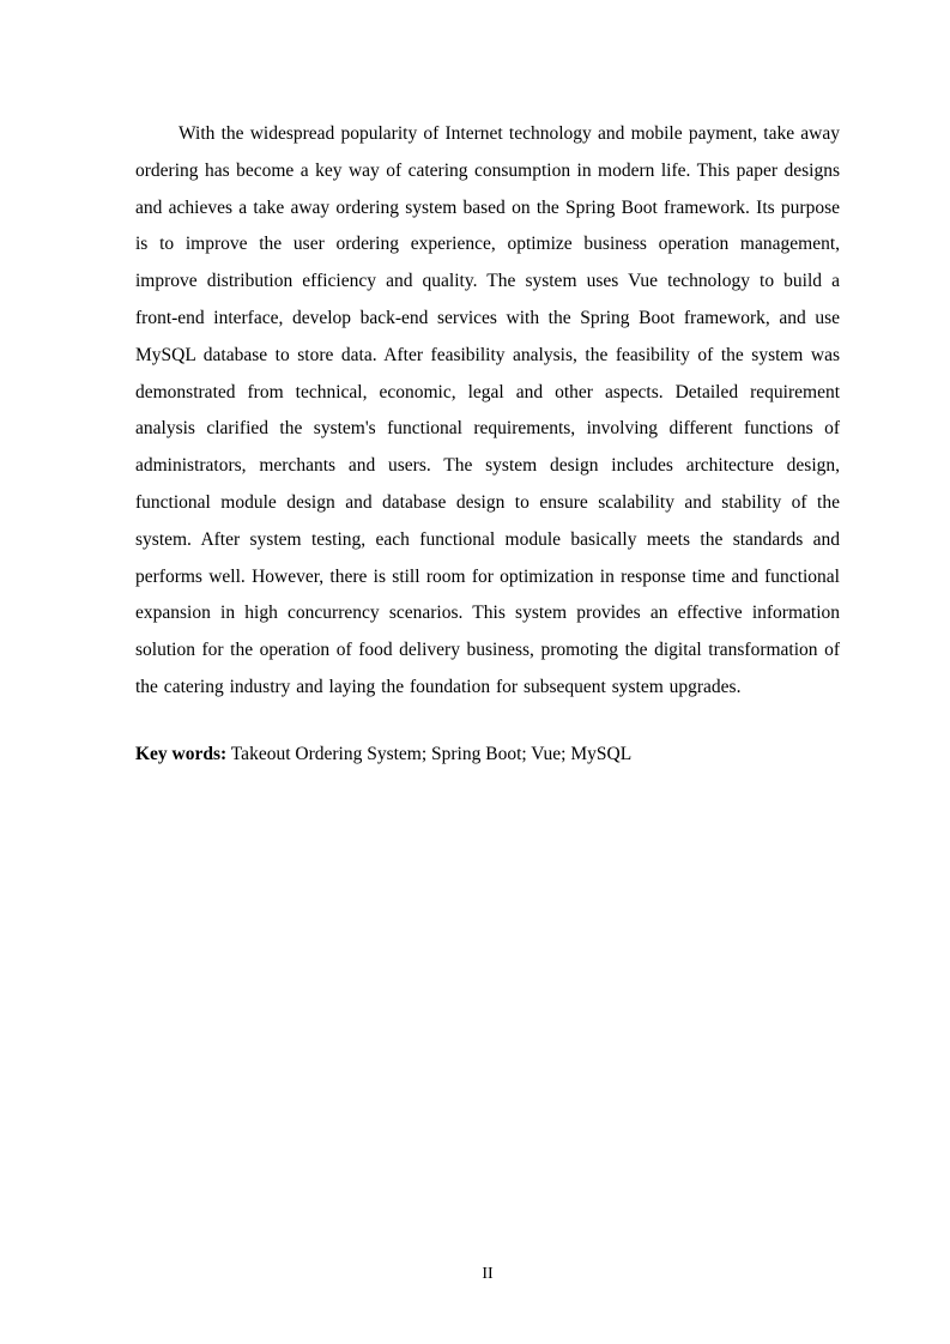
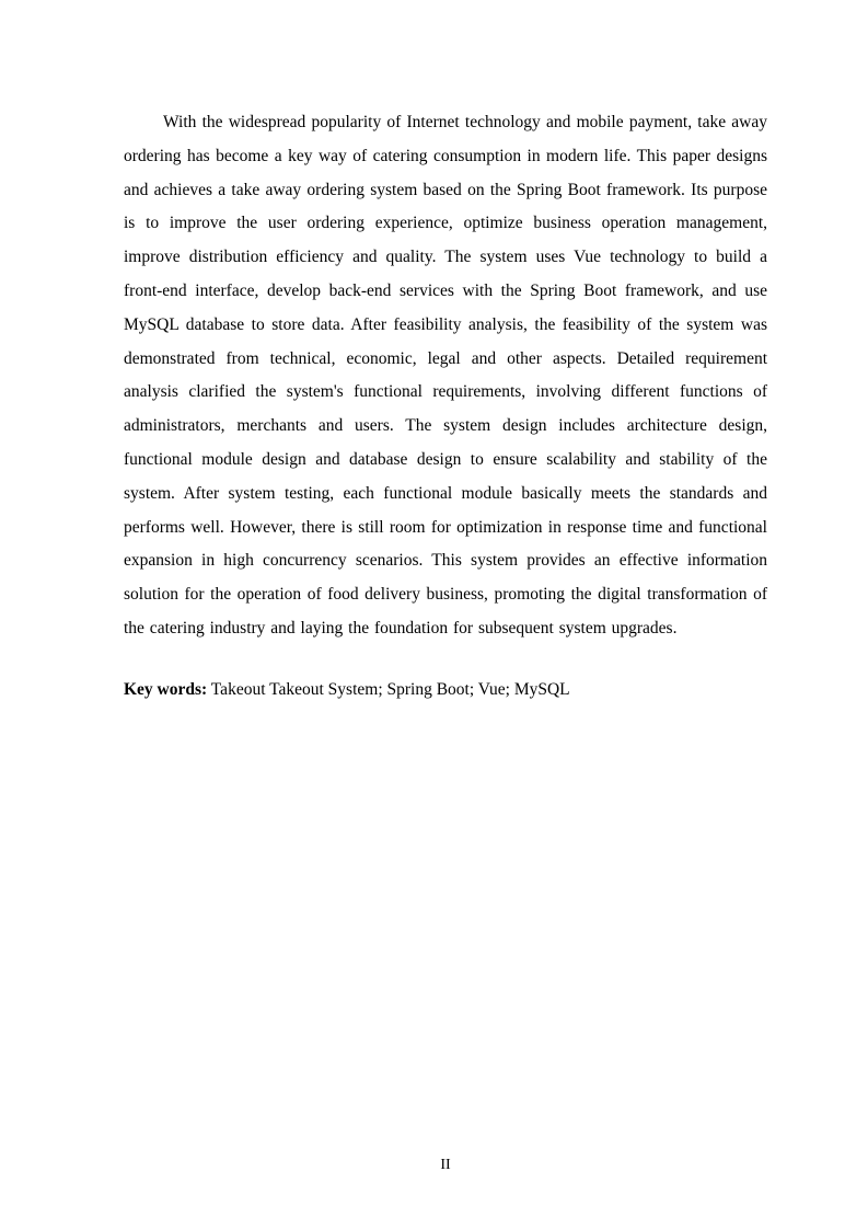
  With the widespread popularity of Internet technology and mobile payment, take away ordering has become a key way of catering consumption in modern life. This paper designs and achieves a take away ordering system based on the Spring Boot framework. Its purpose is to improve the user ordering experience, optimize business operation management, improve distribution efficiency and quality. The system uses Vue technology to build a front-end interface, develop back-end services with the Spring Boot framework, and use MySQL database to store data. After feasibility analysis, the feasibility of the system was demonstrated from technical, economic, legal and other aspects. Detailed requirement analysis clarified the system's functional requirements, involving different functions of administrators, merchants and users. The system design includes architecture design, functional module design and database design to ensure scalability and stability of the system. After system testing, each functional module basically meets the standards and performs well. However, there is still room for optimization in response time and functional expansion in high concurrency scenarios. This system provides an effective information solution for the operation of food delivery business, promoting the digital transformation of the catering industry and laying the foundation for subsequent system upgrades.
- Key words: Takeout Ordering System; Spring Boot; Vue; MySQL
+ Key words: Takeout Takeout System; Spring Boot; Vue; MySQL
  II
